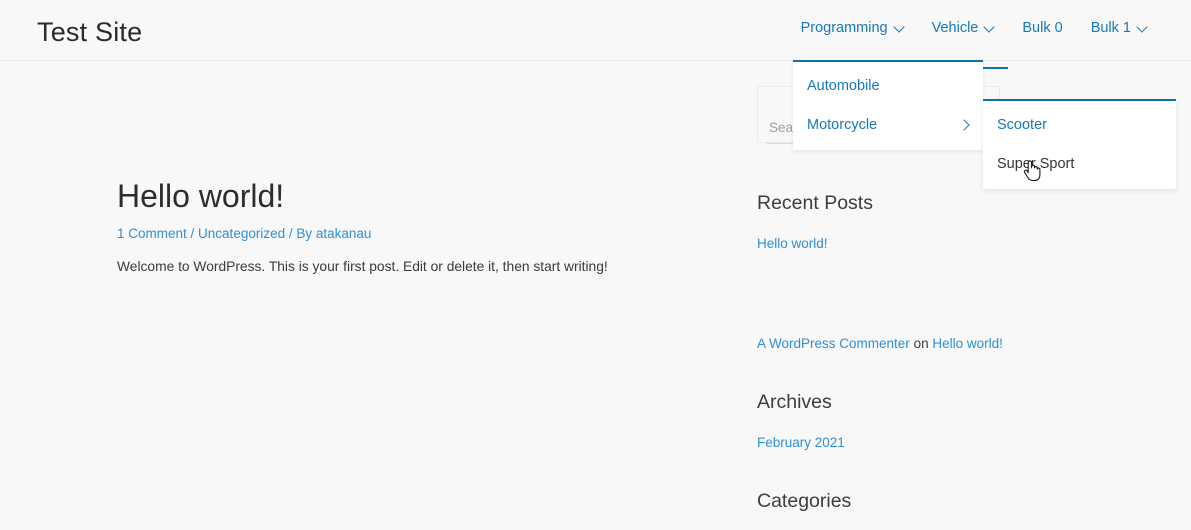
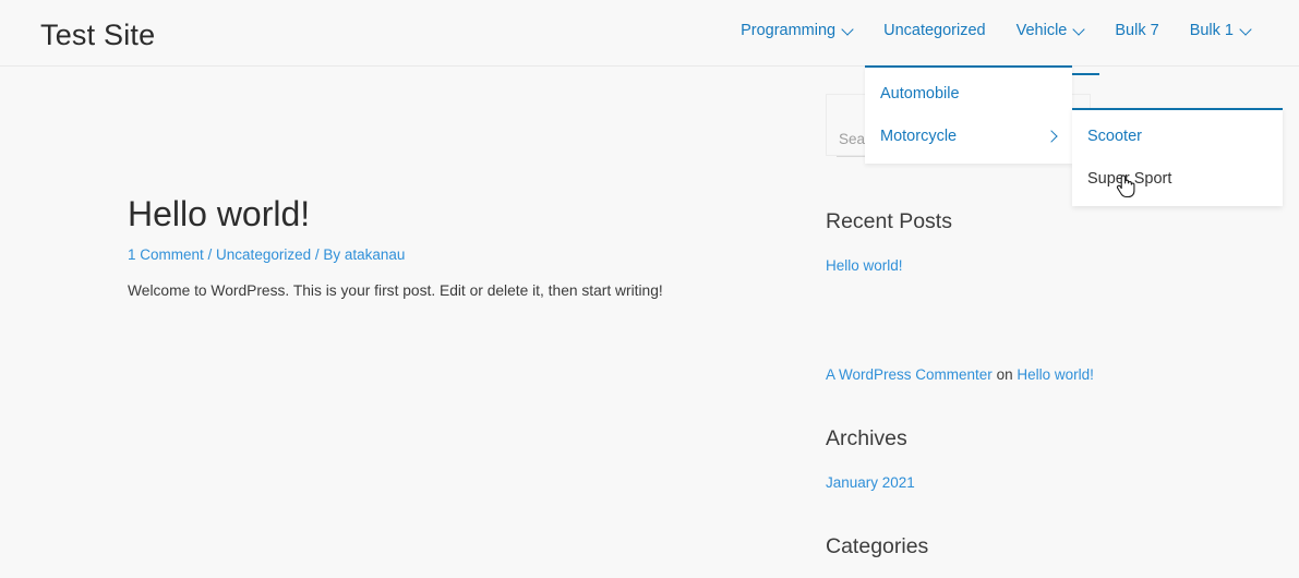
  Test Site
  Programming
+ Uncategorized
  Vehicle
- Bulk 0
+ Bulk 7
  Bulk 1
  Hello world!
  1 Comment / Uncategorized / By atakanau
  Welcome to WordPress. This is your first post. Edit or delete it, then start writing!
  Recent Posts
  Hello world!
  A WordPress Commenter on Hello world!
  Archives
- February 2021
+ January 2021
  Categories
  Automobile
  Motorcycle
  Scooter
  Super Sport
